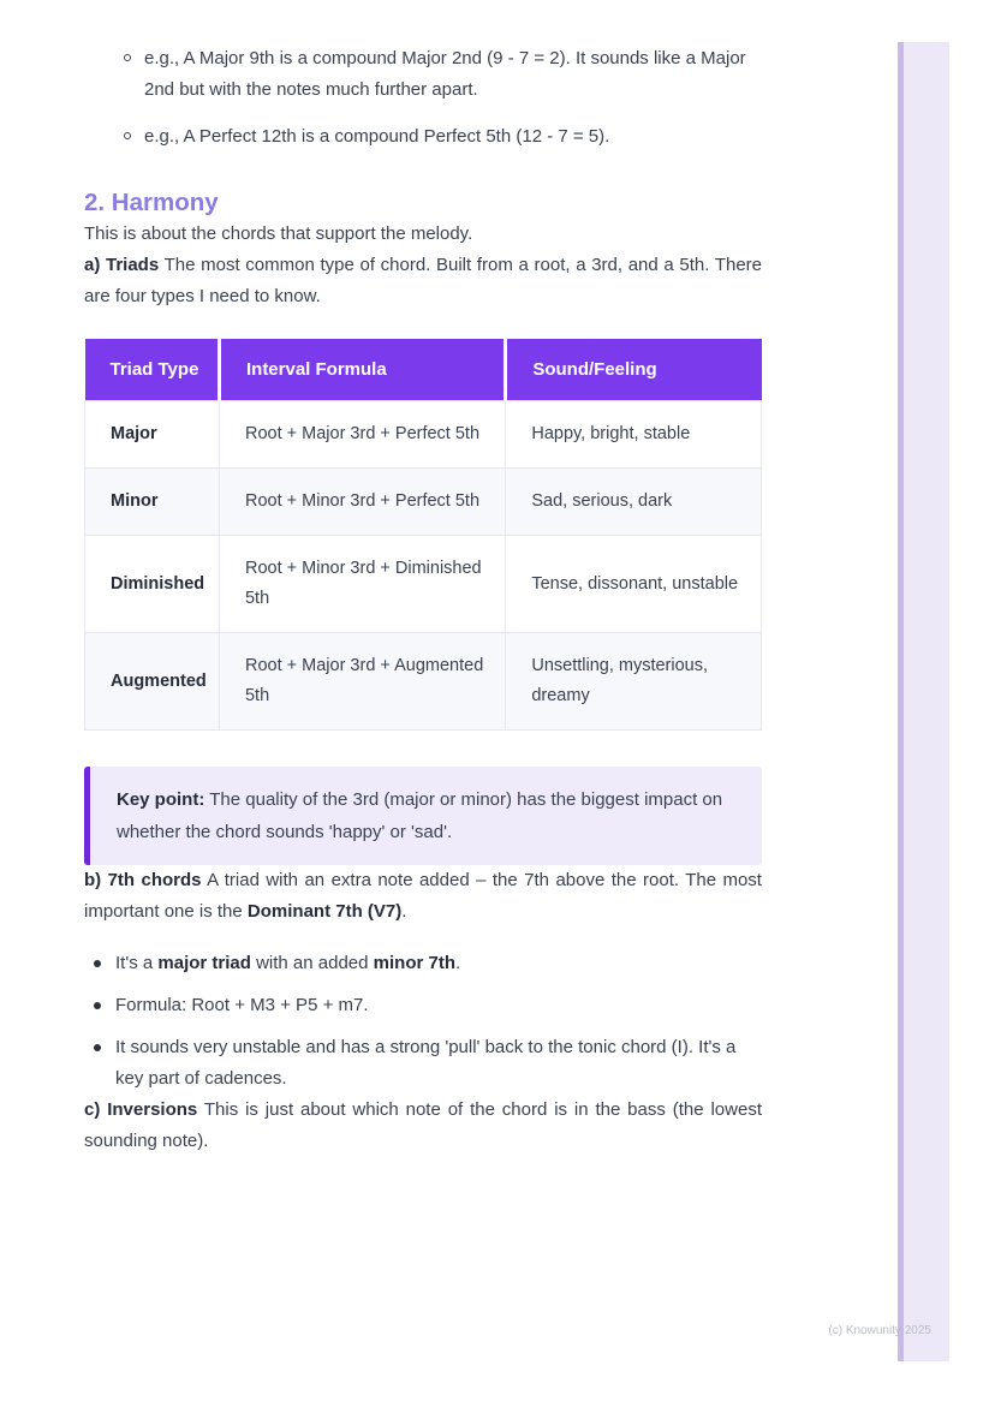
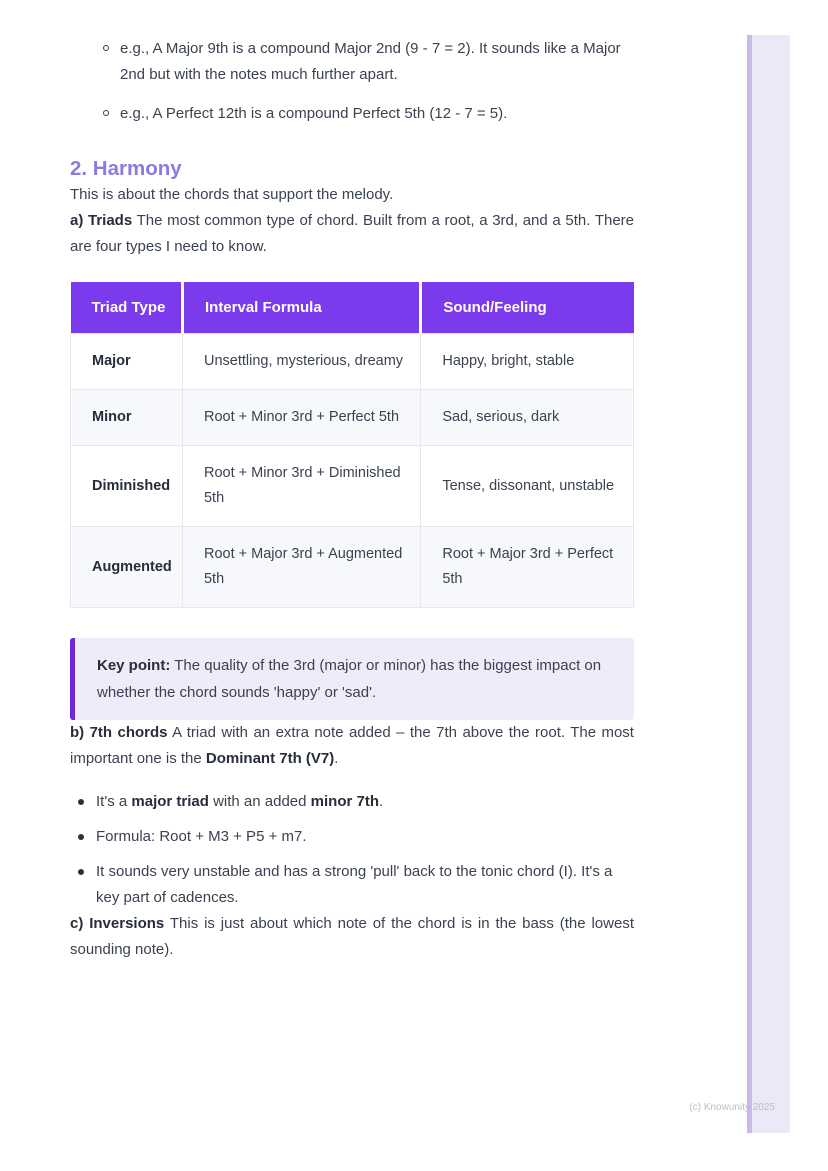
  e.g., A Major 9th is a compound Major 2nd (9 - 7 = 2). It sounds like a Major 2nd but with the notes much further apart.
  e.g., A Perfect 12th is a compound Perfect 5th (12 - 7 = 5).
  2. Harmony
  This is about the chords that support the melody.
  a) Triads The most common type of chord. Built from a root, a 3rd, and a 5th. There are four types I need to know.
  Triad Type	Interval Formula	Sound/Feeling
- Major	Root + Major 3rd + Perfect 5th	Happy, bright, stable
+ Major	Unsettling, mysterious, dreamy	Happy, bright, stable
  Minor	Root + Minor 3rd + Perfect 5th	Sad, serious, dark
  Diminished	Root + Minor 3rd + Diminished 5th	Tense, dissonant, unstable
- Augmented	Root + Major 3rd + Augmented 5th	Unsettling, mysterious, dreamy
+ Augmented	Root + Major 3rd + Augmented 5th	Root + Major 3rd + Perfect 5th
  Key point: The quality of the 3rd (major or minor) has the biggest impact on whether the chord sounds 'happy' or 'sad'.
  b) 7th chords A triad with an extra note added – the 7th above the root. The most important one is the Dominant 7th (V7).
  It's a major triad with an added minor 7th.
  Formula: Root + M3 + P5 + m7.
  It sounds very unstable and has a strong 'pull' back to the tonic chord (I). It's a key part of cadences.
  c) Inversions This is just about which note of the chord is in the bass (the lowest sounding note).
  (c) Knowunity 2025
